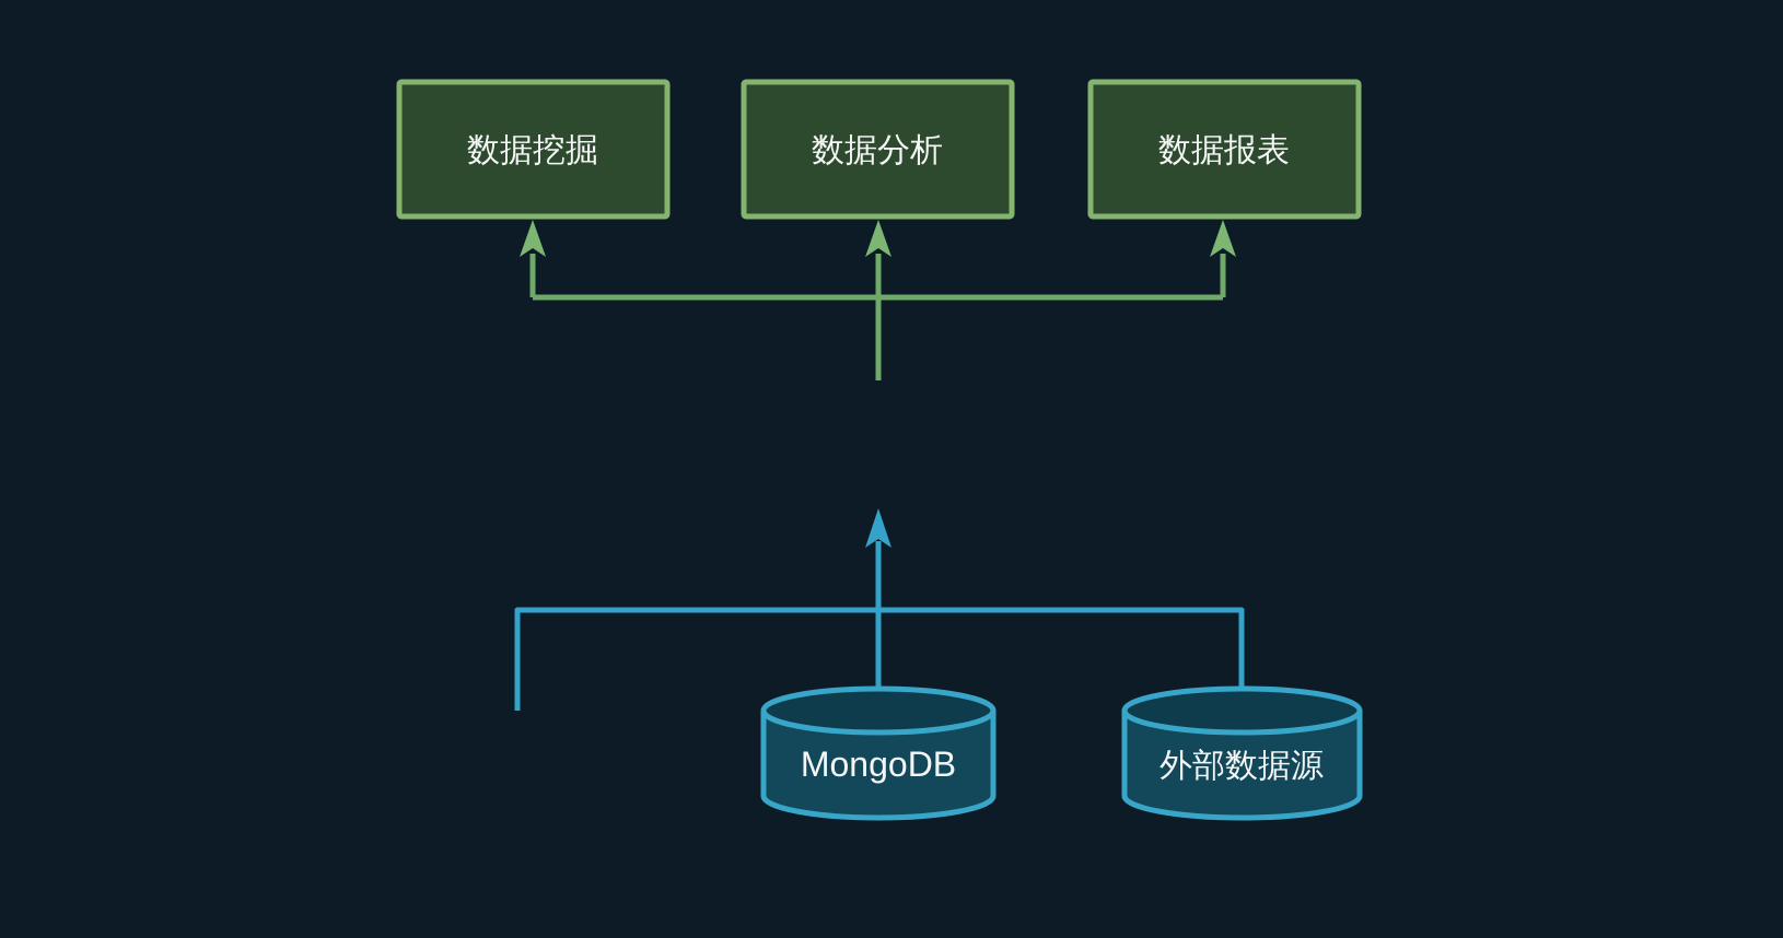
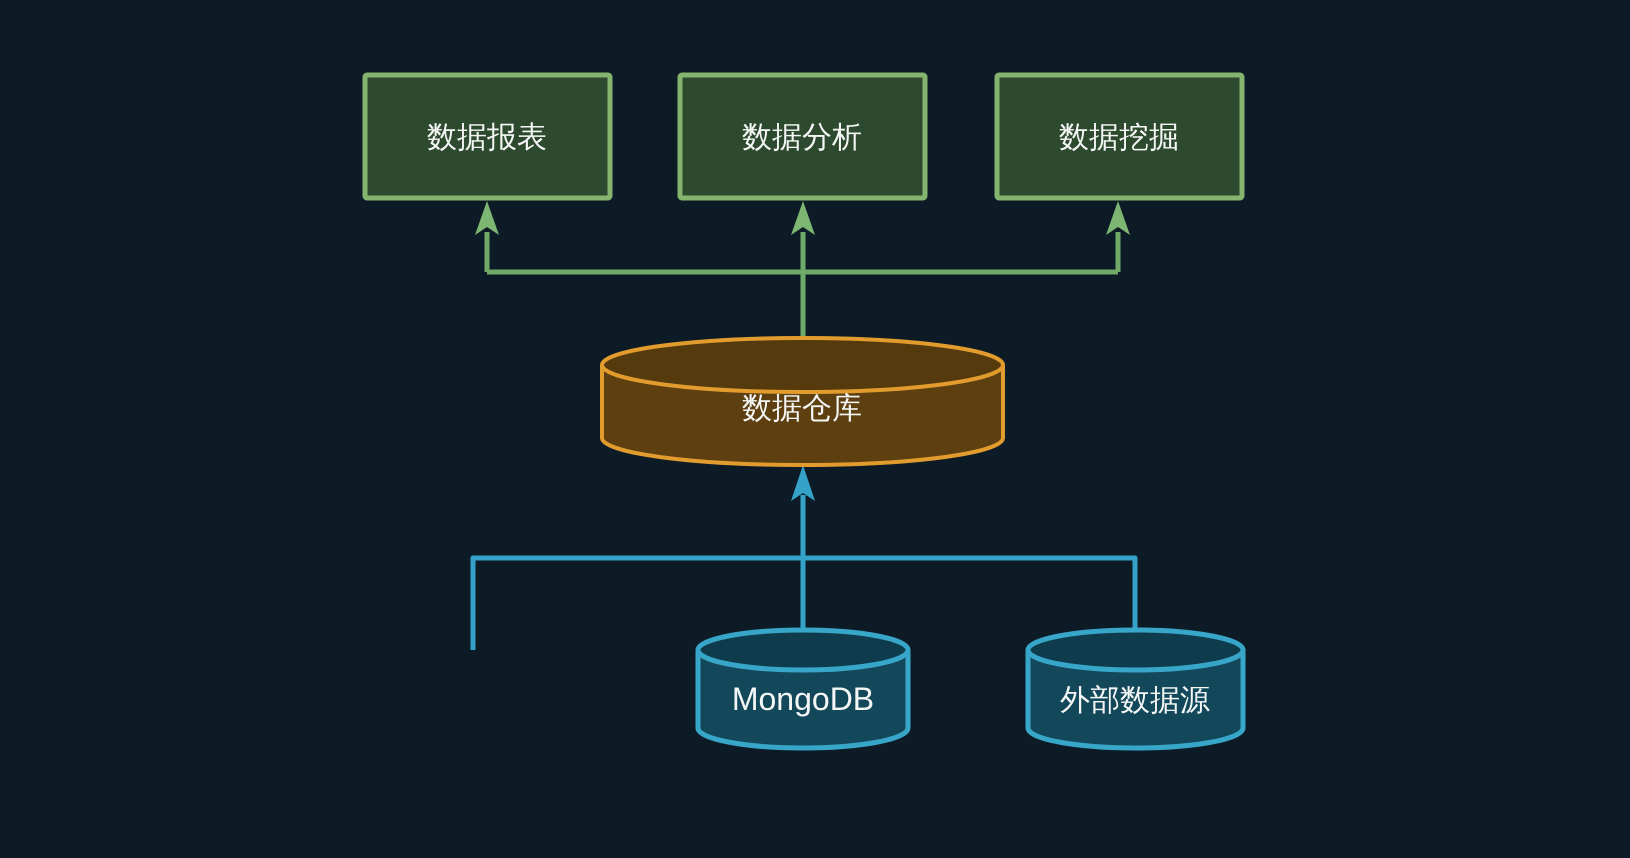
- 数据挖掘
+ 数据报表
  数据分析
- 数据报表
+ 数据挖掘
+ 数据仓库
  MongoDB
  外部数据源
